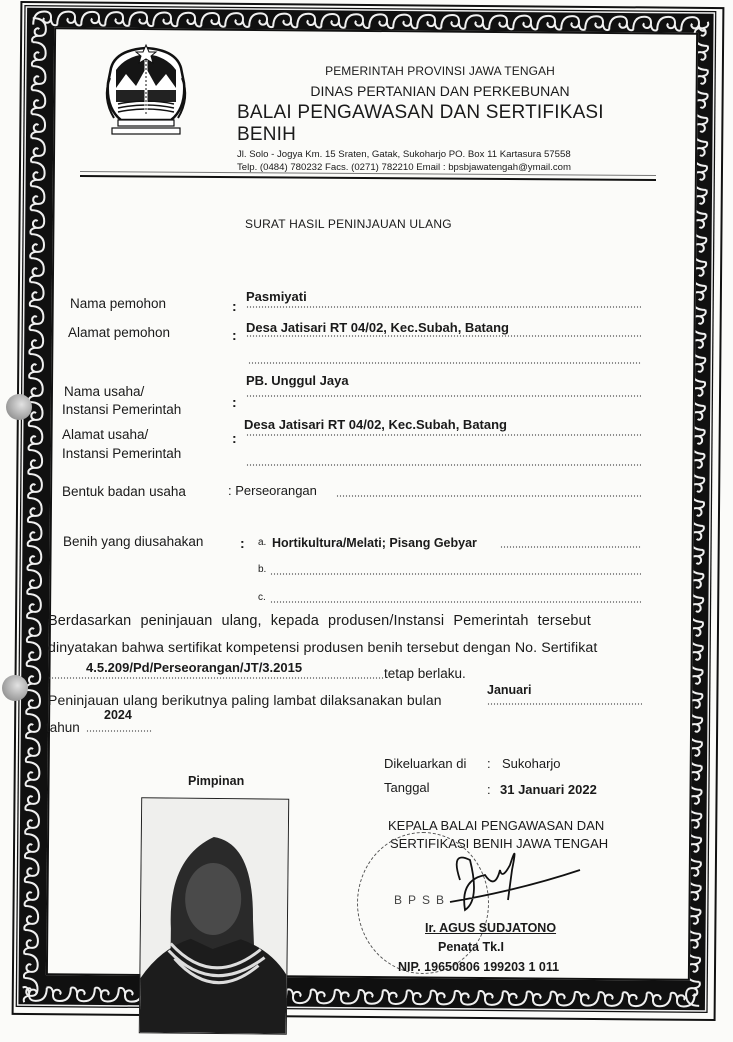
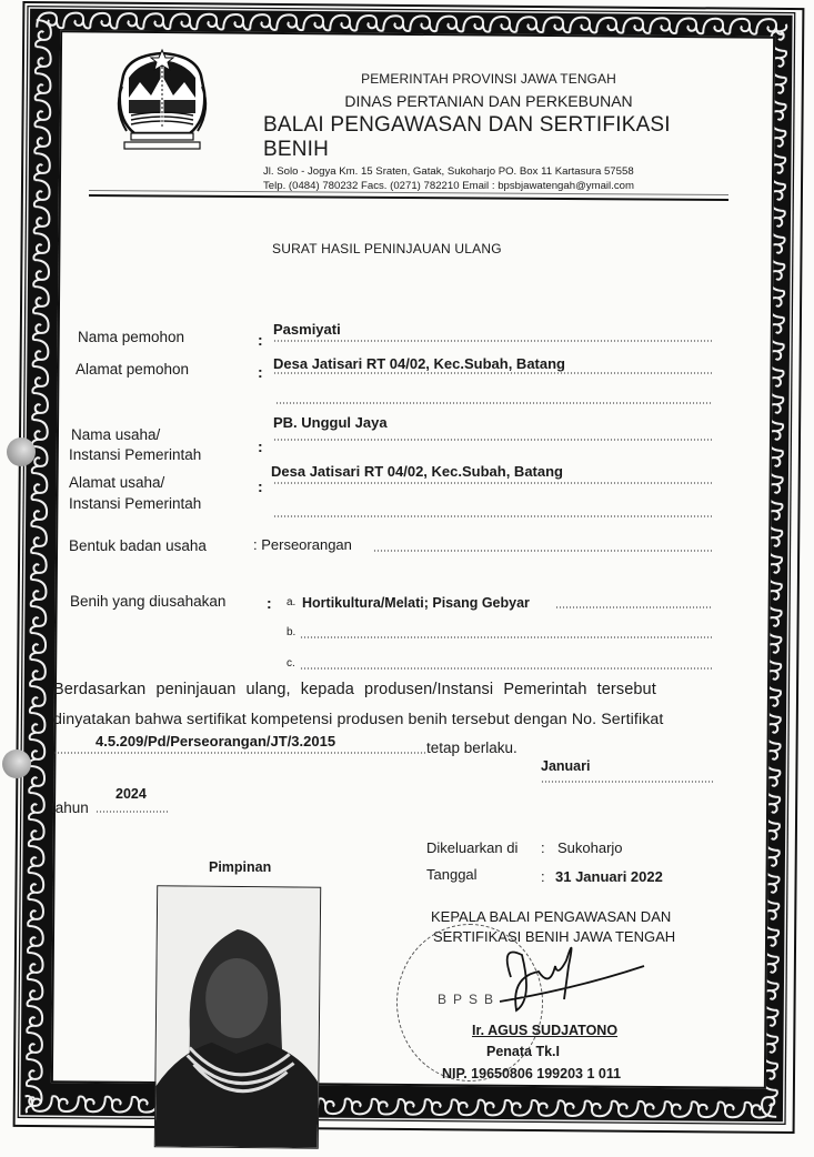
  PEMERINTAH PROVINSI JAWA TENGAH
  DINAS PERTANIAN DAN PERKEBUNAN
  BALAI PENGAWASAN DAN SERTIFIKASI BENIH
  Jl. Solo - Jogya Km. 15 Sraten, Gatak, Sukoharjo PO. Box 11 Kartasura 57558
  Telp. (0484) 780232 Facs. (0271) 782210 Email : bpsbjawatengah@ymail.com
  SURAT HASIL PENINJAUAN ULANG
  Nama pemohon
  :
  Pasmiyati
  Alamat pemohon
  :
  Desa Jatisari RT 04/02, Kec.Subah, Batang
  Nama usaha/
  Instansi Pemerintah
  :
  PB. Unggul Jaya
  Alamat usaha/
  Instansi Pemerintah
  :
  Desa Jatisari RT 04/02, Kec.Subah, Batang
  Bentuk badan usaha
  : Perseorangan
  Benih yang diusahakan
  :
  a.
  Hortikultura/Melati; Pisang Gebyar
  b.
  c.
  Berdasarkan peninjauan ulang, kepada produsen/Instansi Pemerintah tersebut
  dinyatakan bahwa sertifikat kompetensi produsen benih tersebut dengan No. Sertifikat
  4.5.209/Pd/Perseorangan/JT/3.2015
  tetap berlaku.
- Peninjauan ulang berikutnya paling lambat dilaksanakan bulan
  Januari
  tahun
  2024
  Dikeluarkan di
  :
  Sukoharjo
  Tanggal
  :
  31 Januari 2022
  Pimpinan
  KEPALA BALAI PENGAWASAN DAN
  SERTIFIKASI BENIH JAWA TENGAH
  BPSB
  Ir. AGUS SUDJATONO
  Penata Tk.I
  NIP. 19650806 199203 1 011
